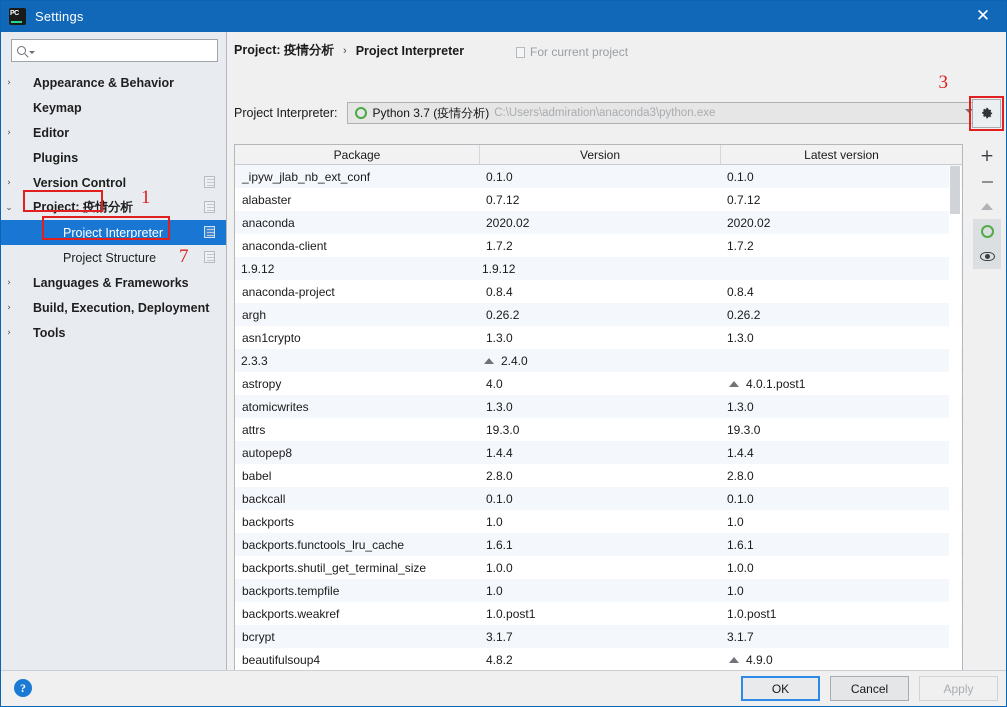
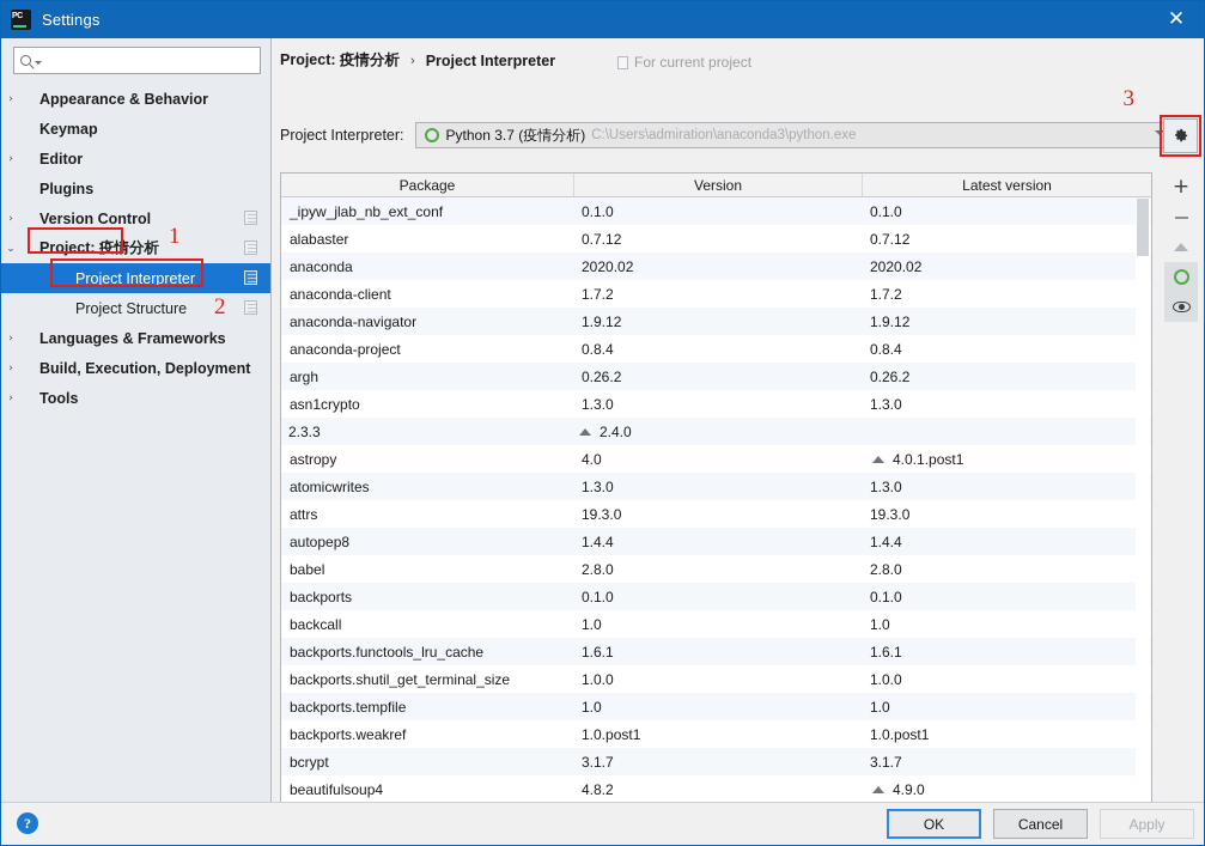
  Settings
  ✕
  ›
  Appearance & Behavior
  Keymap
  ›
  Editor
  Plugins
  ›
  Version Control
  ⌄
  Project: 疫情分析
  Project Interpreter
  Project Structure
  ›
  Languages & Frameworks
  ›
  Build, Execution, Deployment
  ›
  Tools
  Project: 疫情分析
  ›
  Project Interpreter
  For current project
  3
  Project Interpreter:
  Python 3.7 (疫情分析)
  C:\Users\admiration\anaconda3\python.exe
  Package
  Version
  Latest version
  _ipyw_jlab_nb_ext_conf
  0.1.0
  0.1.0
  alabaster
  0.7.12
  0.7.12
  anaconda
  2020.02
  2020.02
  anaconda-client
  1.7.2
  1.7.2
+ anaconda-navigator
  1.9.12
  1.9.12
  anaconda-project
  0.8.4
  0.8.4
  argh
  0.26.2
  0.26.2
  asn1crypto
  1.3.0
  1.3.0
  2.3.3
  2.4.0
  astropy
  4.0
  4.0.1.post1
  atomicwrites
  1.3.0
  1.3.0
  attrs
  19.3.0
  19.3.0
  autopep8
  1.4.4
  1.4.4
  babel
  2.8.0
  2.8.0
- backcall
+ backports
  0.1.0
  0.1.0
- backports
+ backcall
  1.0
  1.0
  backports.functools_lru_cache
  1.6.1
  1.6.1
  backports.shutil_get_terminal_size
  1.0.0
  1.0.0
  backports.tempfile
  1.0
  1.0
  backports.weakref
  1.0.post1
  1.0.post1
  bcrypt
  3.1.7
  3.1.7
  beautifulsoup4
  4.8.2
  4.9.0
  +
  ?
  OK
  Cancel
  Apply
  1
- 7
+ 2
